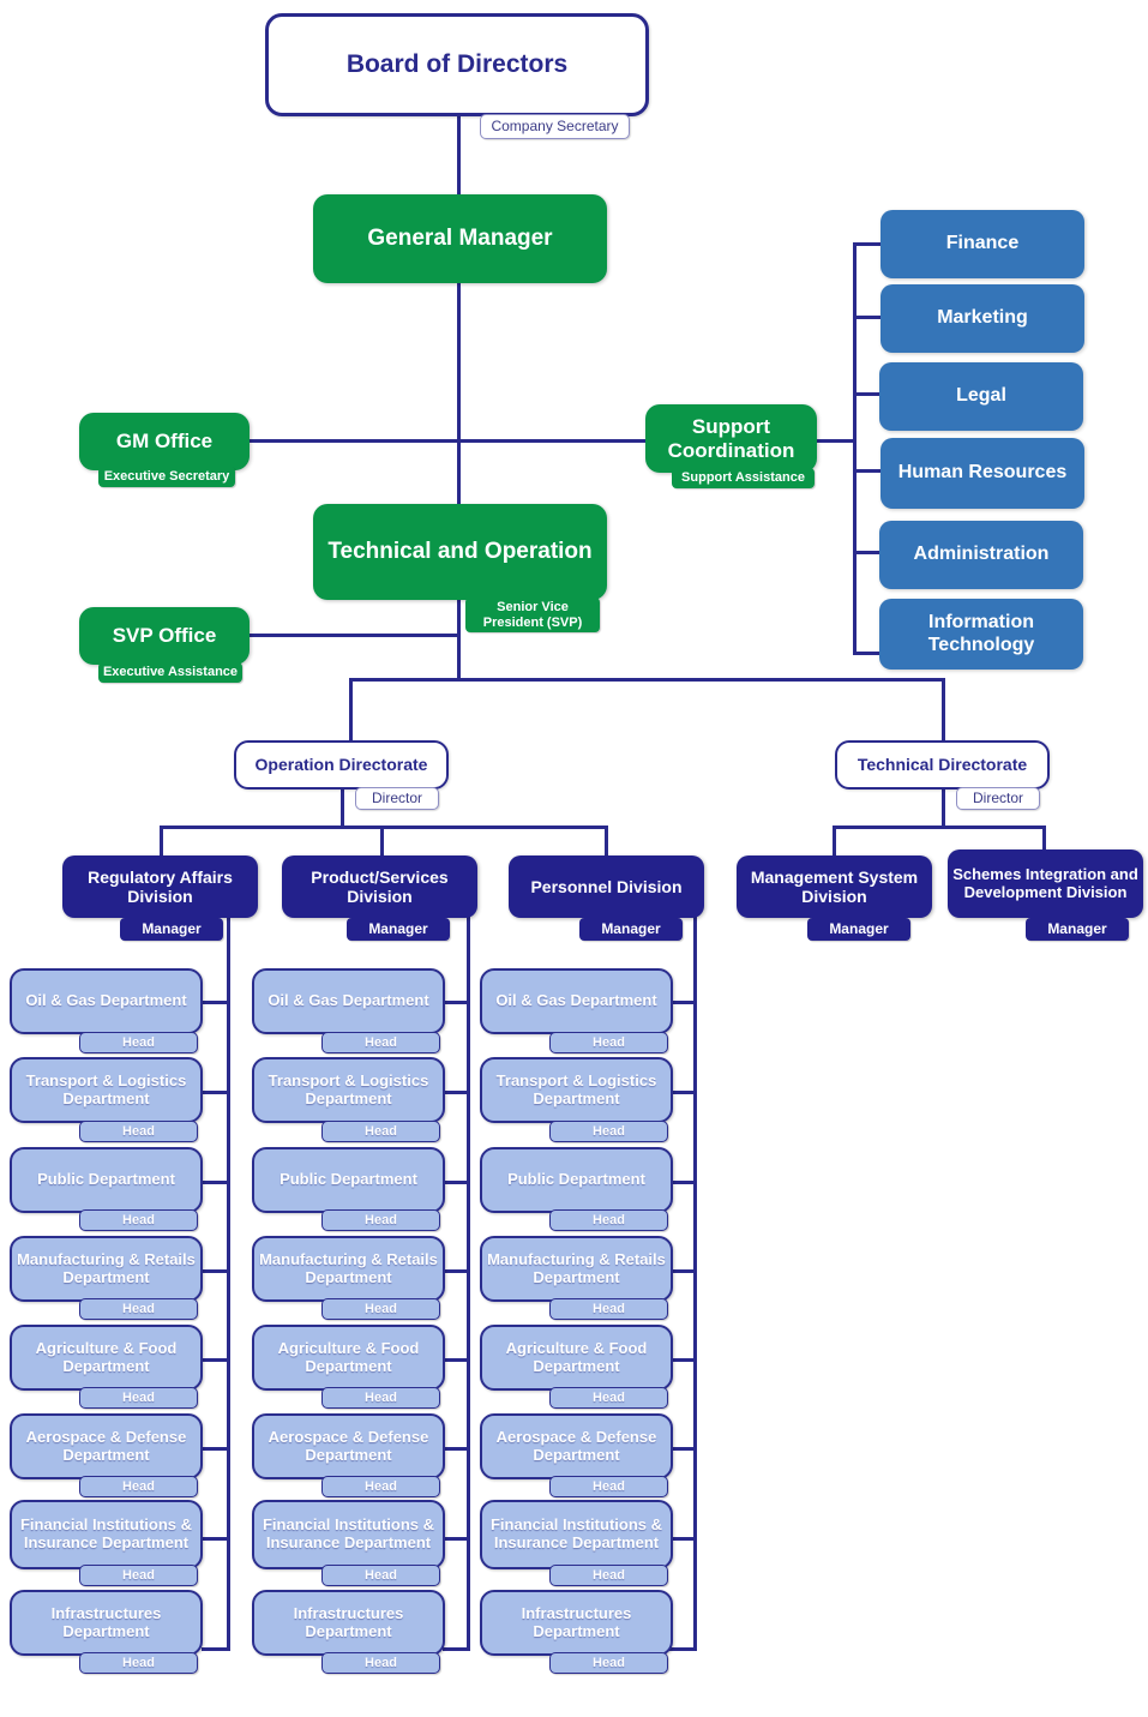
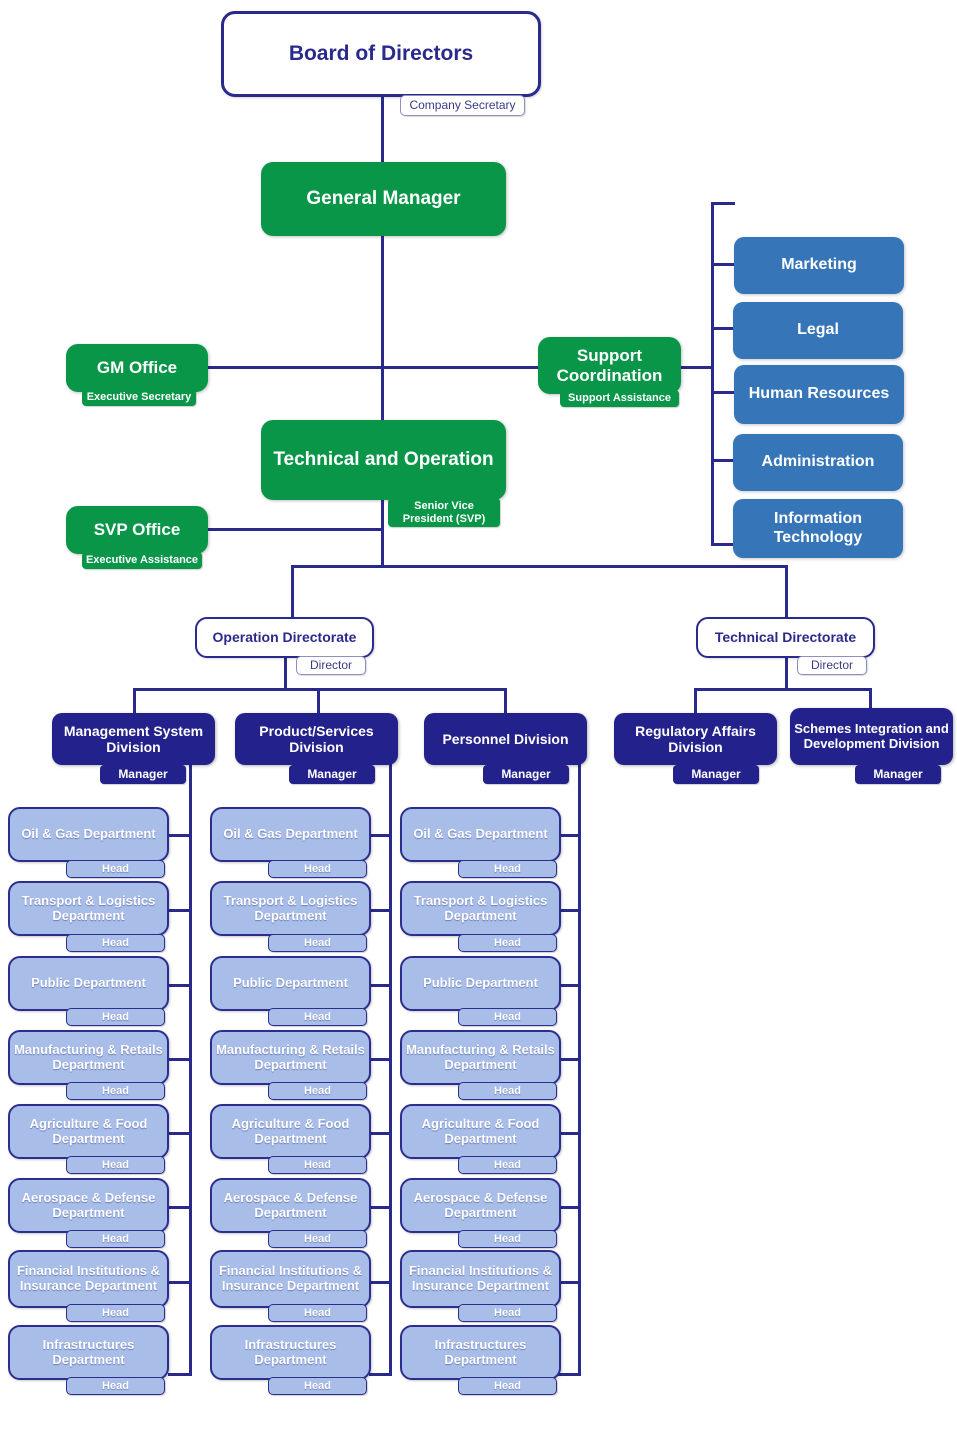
  Board of Directors
  Company Secretary
  General Manager
  GM Office
  Executive Secretary
  Support Coordination
  Support Assistance
- Finance
  Marketing
  Legal
  Human Resources
  Administration
  Information Technology
  Technical and Operation
  Senior Vice President (SVP)
  SVP Office
  Executive Assistance
  Operation Directorate
  Director
  Technical Directorate
  Director
- Regulatory Affairs Division
+ Management System Division
  Manager
  Product/Services Division
  Manager
  Personnel Division
  Manager
- Management System Division
+ Regulatory Affairs Division
  Manager
  Schemes Integration and Development Division
  Manager
  Oil & Gas Department
  Head
  Transport & Logistics Department
  Head
  Public Department
  Head
  Manufacturing & Retails Department
  Head
  Agriculture & Food Department
  Head
  Aerospace & Defense Department
  Head
  Financial Institutions & Insurance Department
  Head
  Infrastructures Department
  Head
  Oil & Gas Department
  Head
  Transport & Logistics Department
  Head
  Public Department
  Head
  Manufacturing & Retails Department
  Head
  Agriculture & Food Department
  Head
  Aerospace & Defense Department
  Head
  Financial Institutions & Insurance Department
  Head
  Infrastructures Department
  Head
  Oil & Gas Department
  Head
  Transport & Logistics Department
  Head
  Public Department
  Head
  Manufacturing & Retails Department
  Head
  Agriculture & Food Department
  Head
  Aerospace & Defense Department
  Head
  Financial Institutions & Insurance Department
  Head
  Infrastructures Department
  Head
